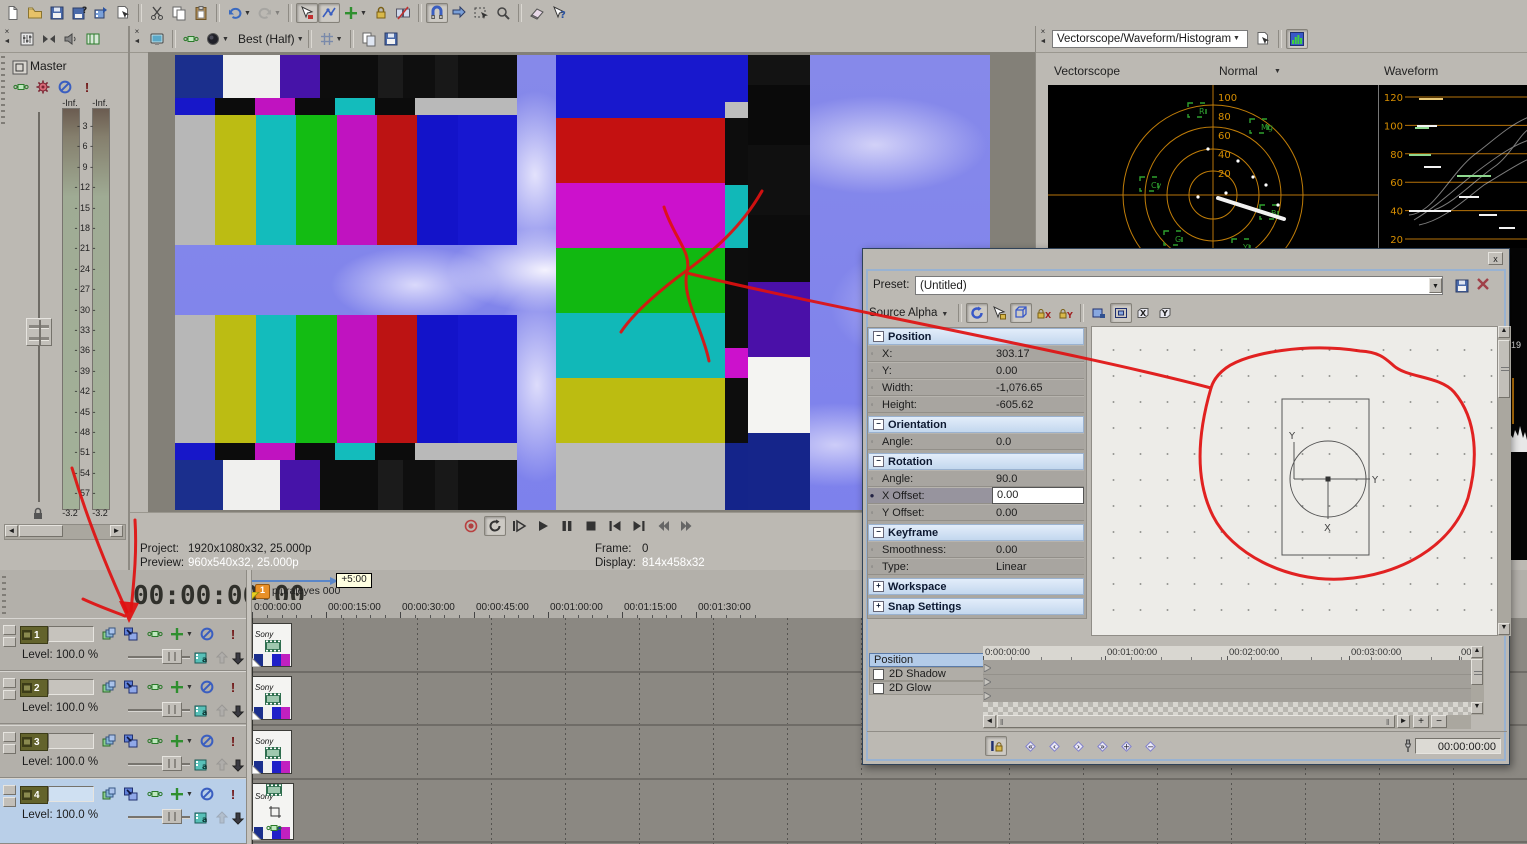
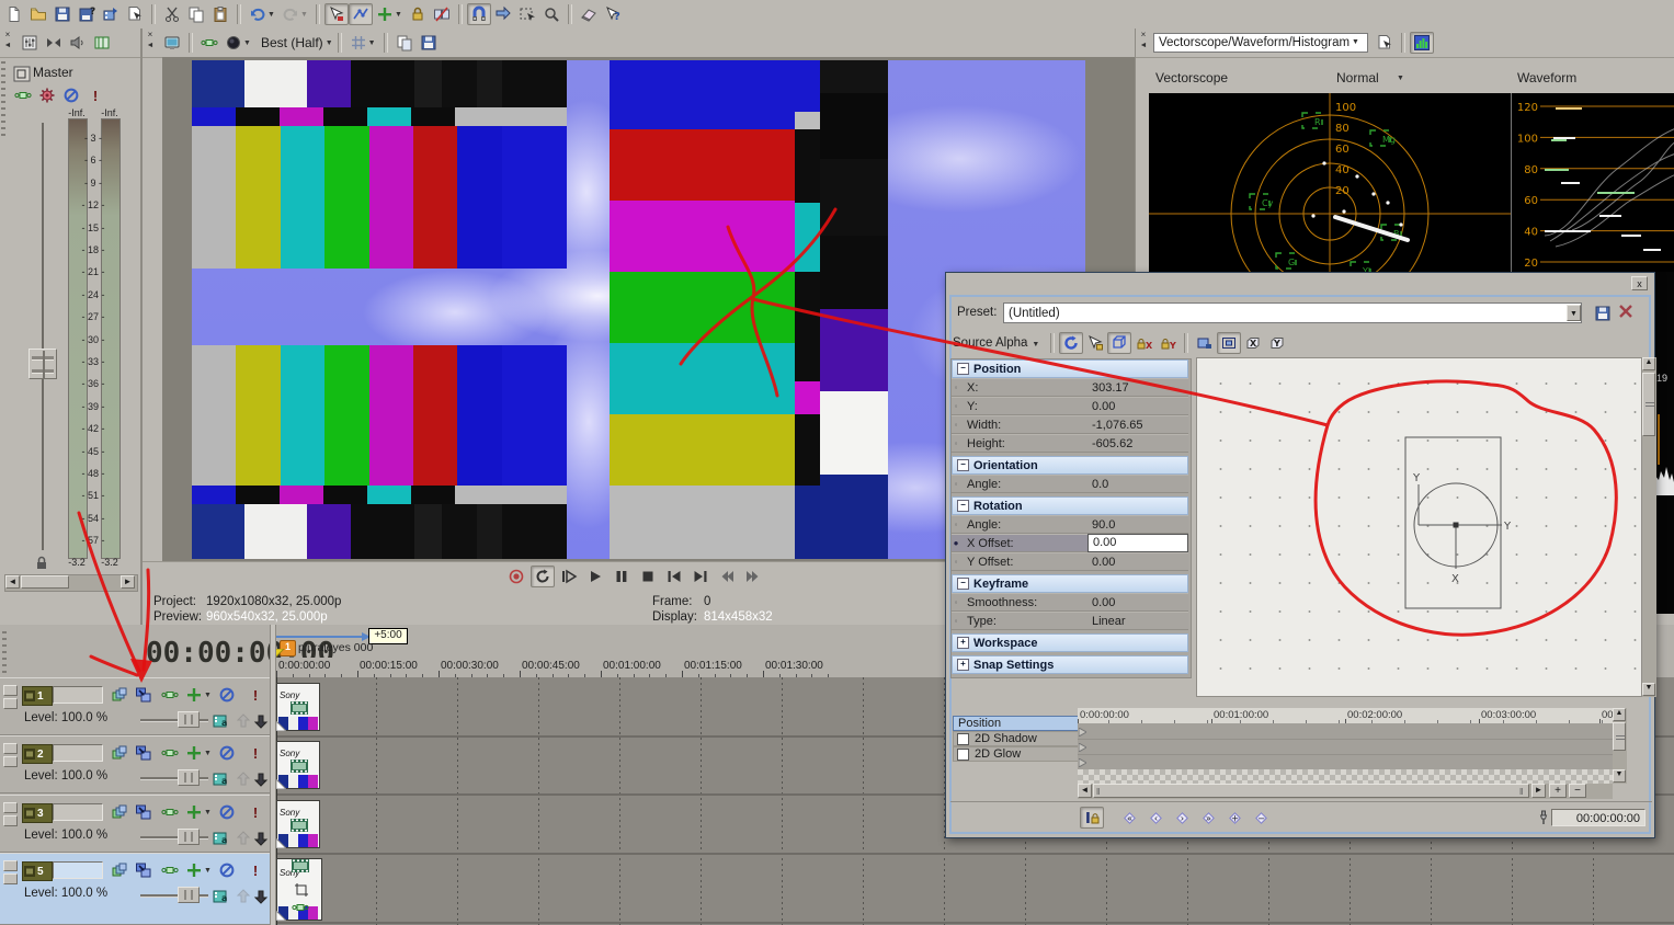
  ?
  ?
  ×
  Master
  !
  -Inf.
  -Inf.
  - 3 -
  - 6 -
  - 9 -
  - 12 -
  - 15 -
  - 18 -
  - 21 -
  - 24 -
  - 27 -
  - 30 -
  - 33 -
  - 36 -
  - 39 -
  - 42 -
  - 45 -
  - 48 -
  - 51 -
  - 54 -
  - 57 -
  -3.2
  -3.2
  ◄
  ►
  ×
  Best (Half)
  Project:
  1920x1080x32, 25.000p
  Preview:
  960x540x32, 25.000p
  Frame:
  0
  Display:
  814x458x32
  ×
  Vectorscope/Waveform/Histogram
  Vectorscope
  Normal
  Waveform
  100
  80
  60
  40
  20
  R
  Mg
  Cy
  B
  G
  120
  100
  80
  60
  40
  20
  19
  +5:00
  1
  pluraleyes 000
  0:00:00:00
  00:00:15:00
  00:00:30:00
  00:00:45:00
  00:01:00:00
  00:01:15:00
  00:01:30:00
  Sony
  Sony
  Sony
  Sony
  1
  !
  Level: 100.0 %
  a
  2
  !
  Level: 100.0 %
  a
  3
  !
  Level: 100.0 %
  a
- 4
+ 5
  !
  Level: 100.0 %
  a
  x
  Preset:
  (Untitled)
  ource Alpha
  X
  Y
  X
  Y
  −
  Position
  X:
  303.17
  Y:
  0.00
  Width:
  -1,076.65
  Height:
  -605.62
  −
  Orientation
  Angle:
  0.0
  −
  Rotation
  Angle:
  90.0
  ●
  X Offset:
  0.00
  Y Offset:
  0.00
  −
  Keyframe
  Smoothness:
  0.00
  Type:
  Linear
  +
  Workspace
  +
  Snap Settings
  Y
  Y
  X
  Position
  2D Shadow
  2D Glow
  0:00:00:00
  00:01:00:00
  00:02:00:00
  00:03:00:00
  ◄
  ‖
  ‖
  ►
  +
  −
  I
  «
  ‹
  ›
  »
  +
  −
  00:00:00:00
